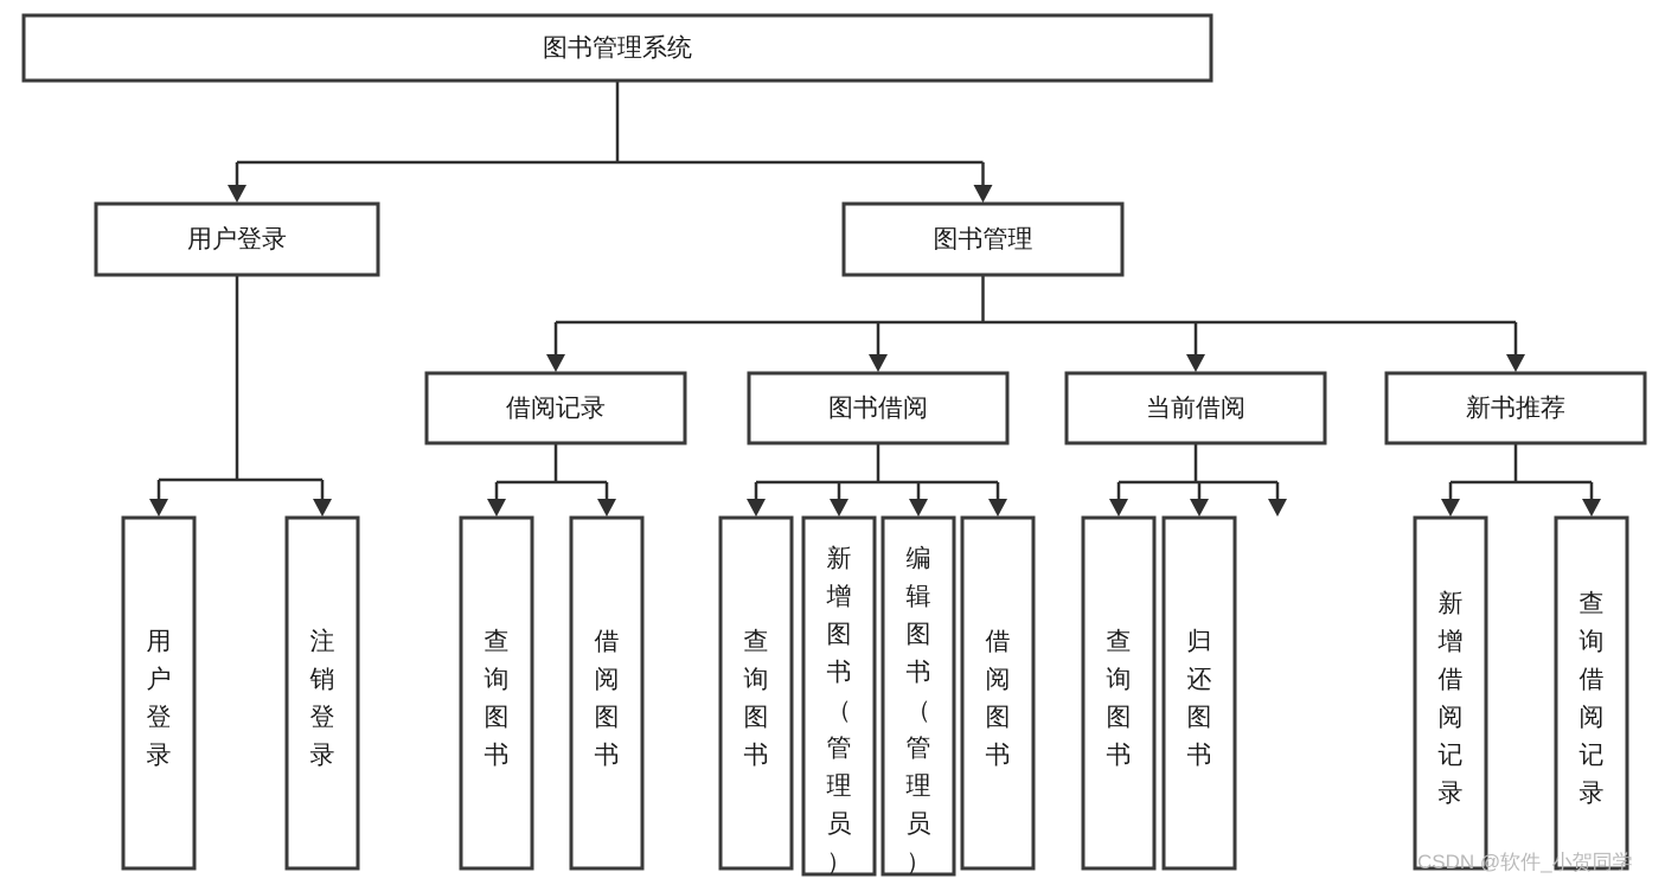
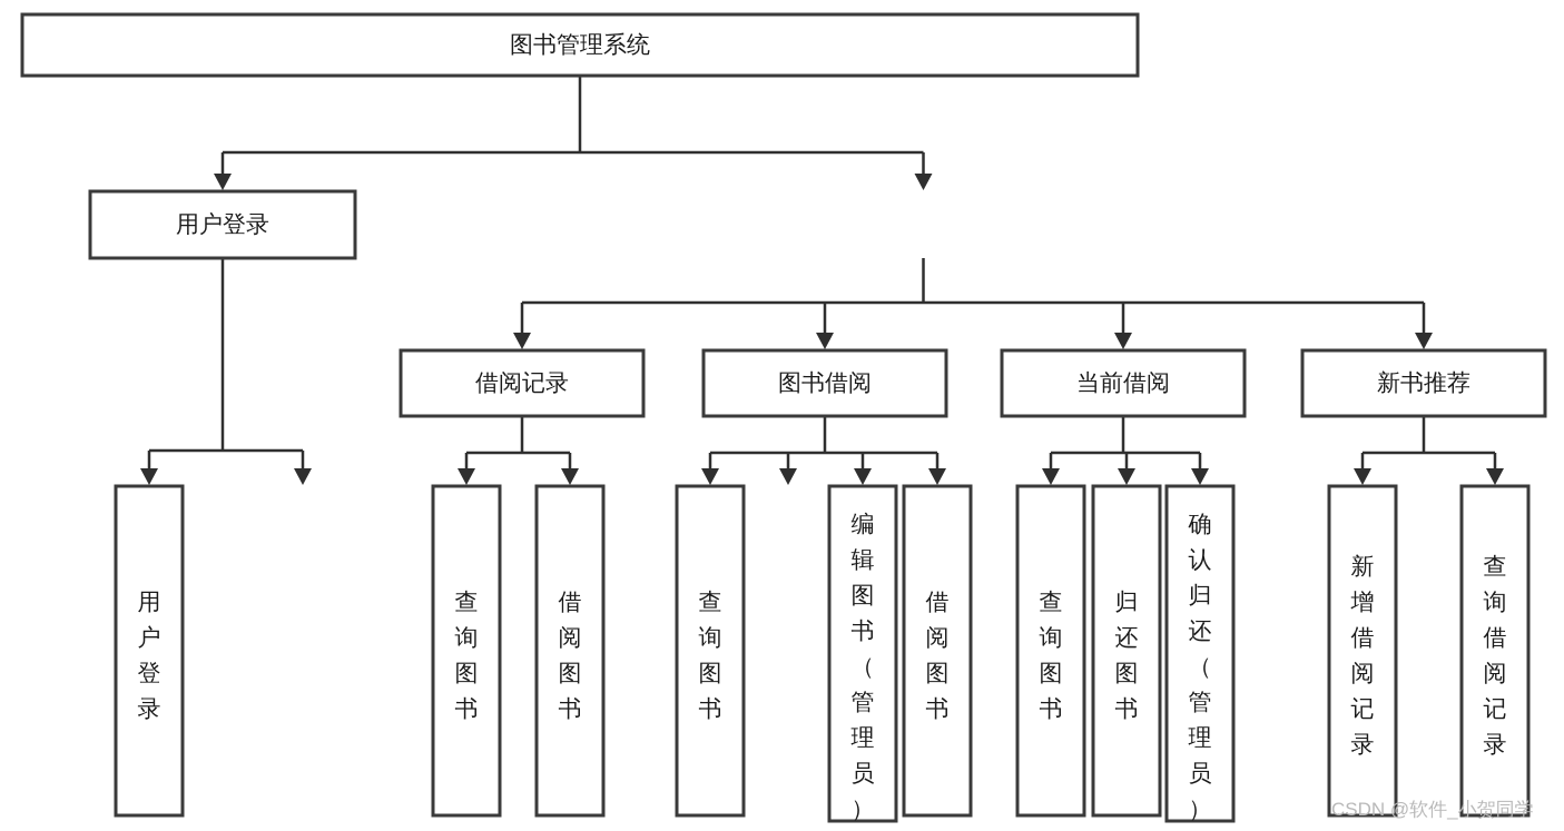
  图书管理系统
  用户登录
- 图书管理
  借阅记录
  图书借阅
  当前借阅
  新书推荐
  用户登录
- 注销登录
  查询图书
  借阅图书
  查询图书
- 新增图书（管理员）
  编辑图书（管理员）
  借阅图书
  查询图书
  归还图书
+ 确认归还（管理员）
  新增借阅记录
  查询借阅记录
  CSDN @软件_小贺同学
